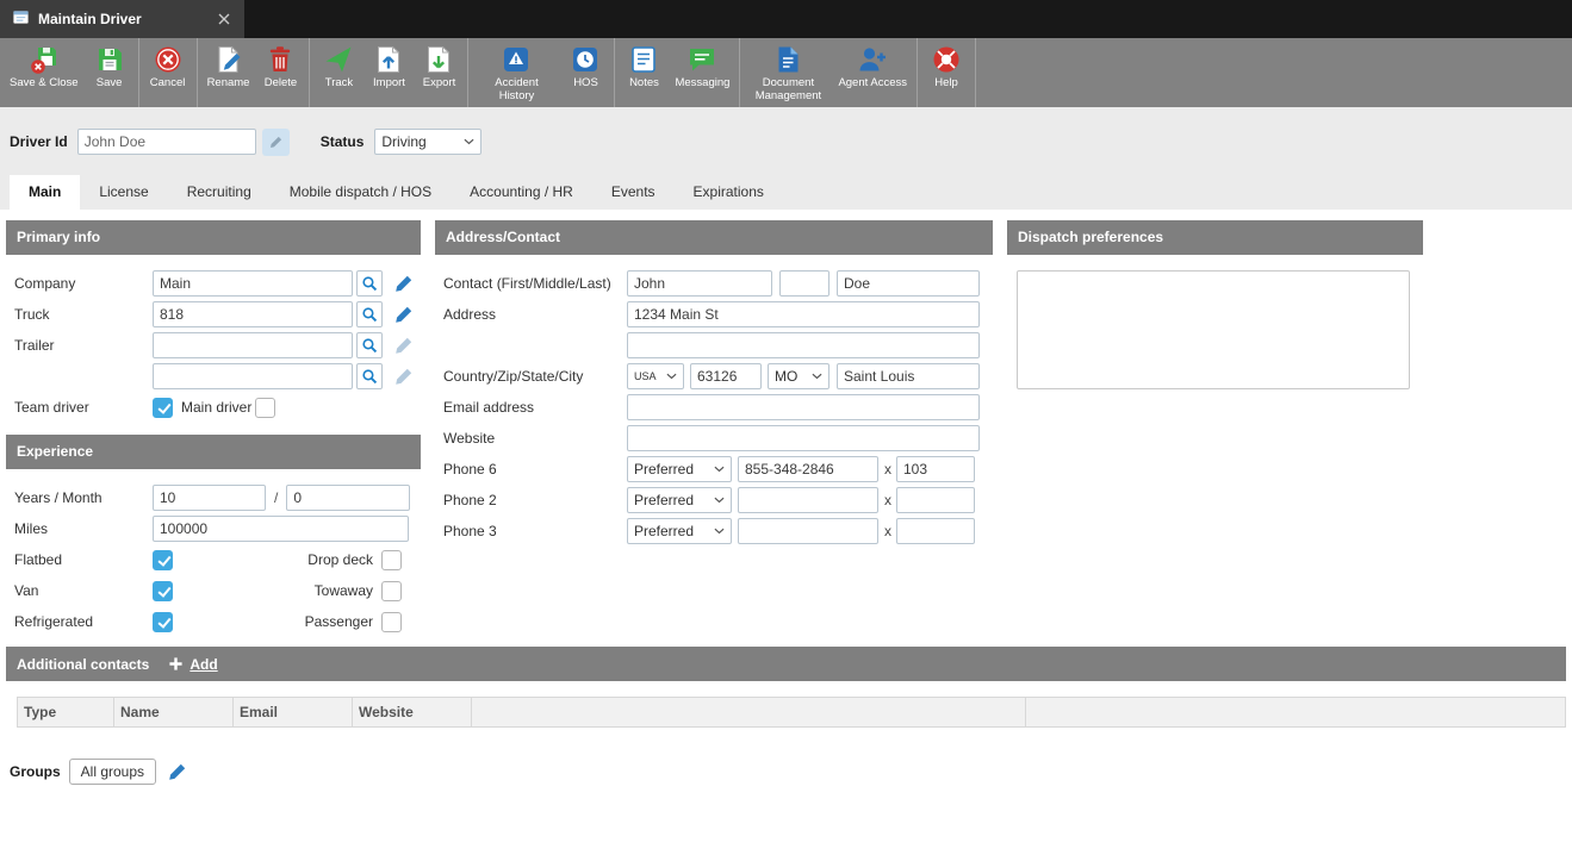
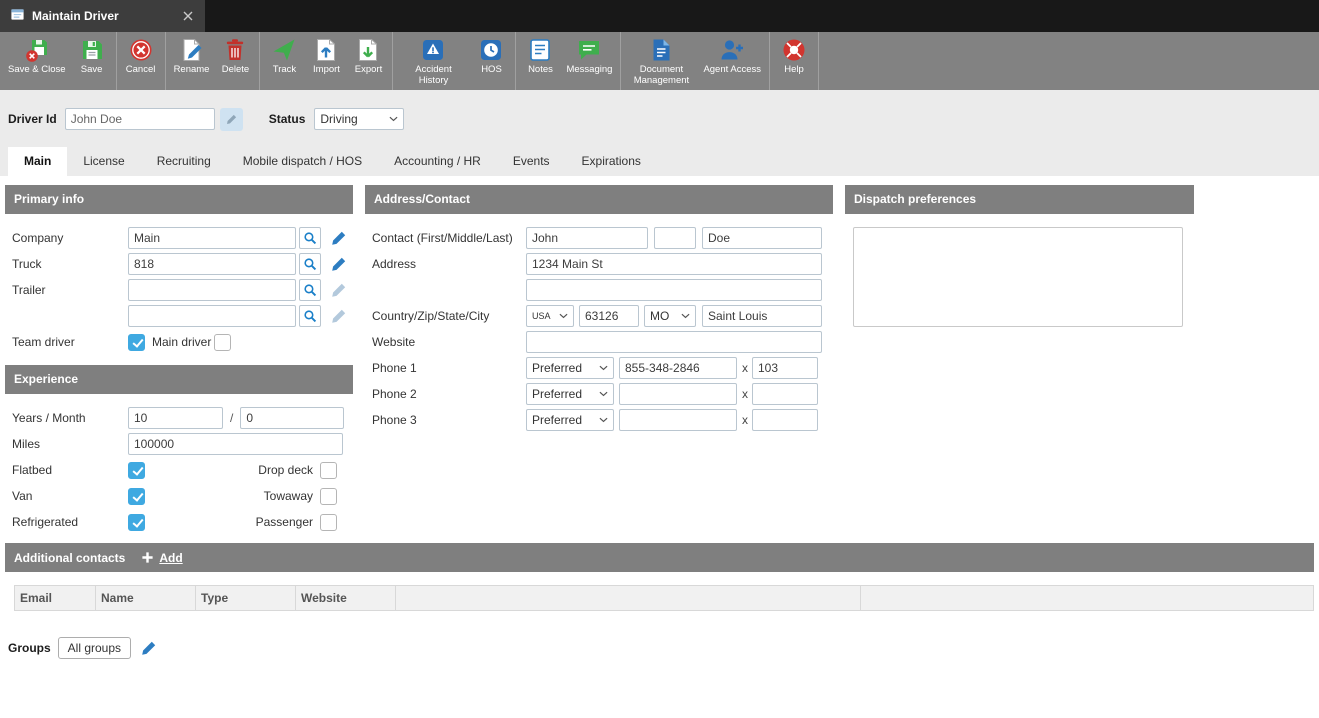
  Maintain Driver
  Save & Close
  Save
  Cancel
  Rename
  Delete
  Track
  Import
  Export
  Accident History
  HOS
  Notes
  Messaging
  Document Management
  Agent Access
  Help
  Driver Id
  John Doe
  Status
  Driving
  Main
  License
  Recruiting
  Mobile dispatch / HOS
  Accounting / HR
  Events
  Expirations
  Primary info
  Company
  Main
  Truck
  818
  Trailer
  Team driver
  Main driver
  Experience
  Years / Month
  10
  /
  0
  Miles
  100000
  Flatbed
  Drop deck
  Van
  Towaway
  Refrigerated
  Passenger
  Address/Contact
  Contact (First/Middle/Last)
  John
  Doe
  Address
  1234 Main St
  Country/Zip/State/City
  USA
  63126
  MO
  Saint Louis
- Email address
  Website
- Phone 6
+ Phone 1
  Preferred
  855-348-2846
  x
  103
  Phone 2
  Preferred
  x
  Phone 3
  Preferred
  x
  Dispatch preferences
  Additional contacts
  Add
- Type
+ Email
  Name
- Email
+ Type
  Website
  Groups
  All groups
